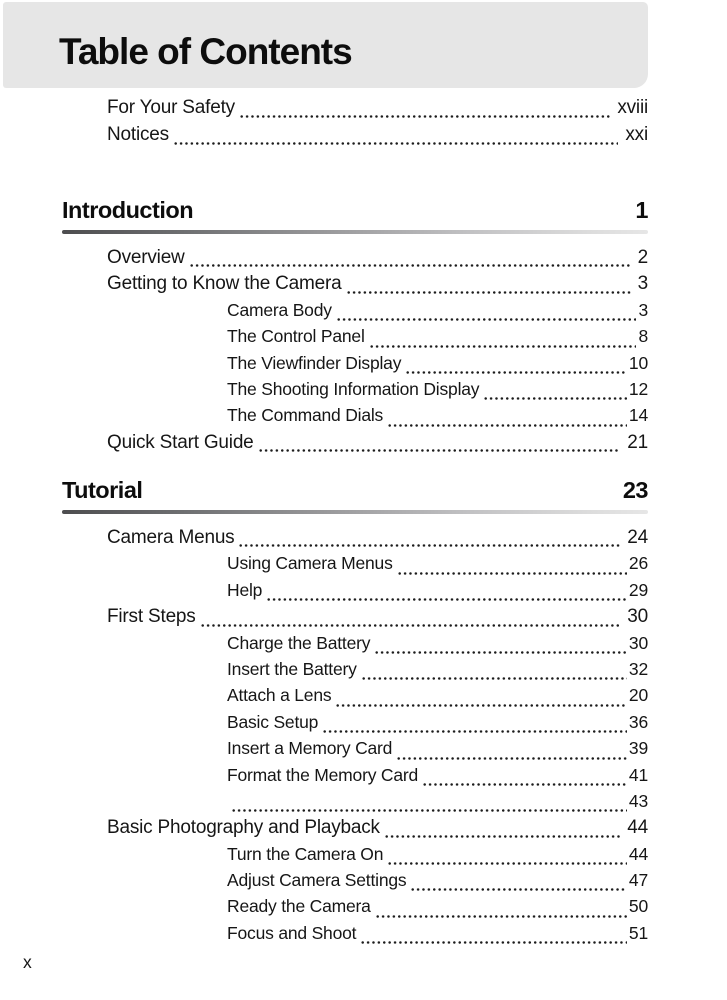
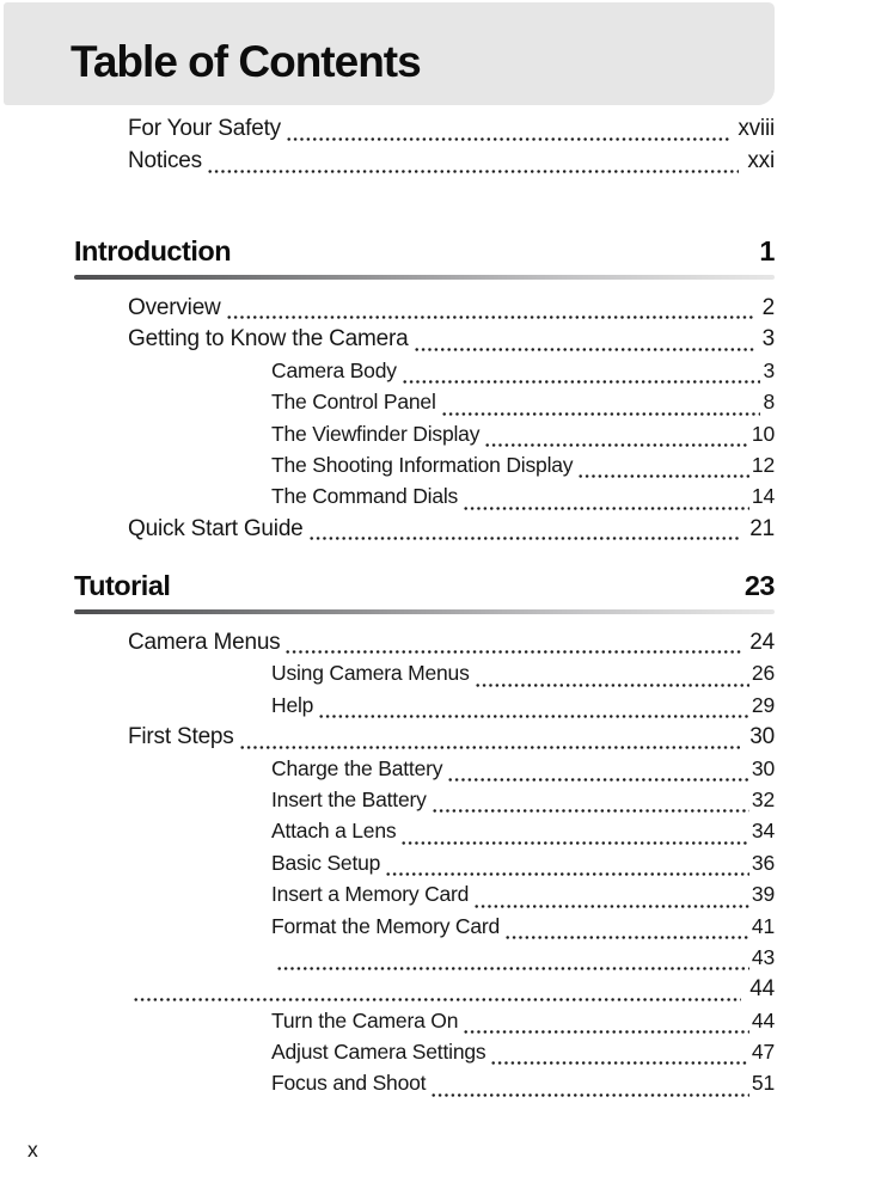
  Table of Contents
  For Your Safety
  xviii
  Notices
  xxi
  Introduction
  1
  Overview
  2
  Getting to Know the Camera
  3
  Camera Body
  3
  The Control Panel
  8
  The Viewfinder Display
  10
  The Shooting Information Display
  12
  The Command Dials
  14
  Quick Start Guide
  21
  Tutorial
  23
  Camera Menus
  24
  Using Camera Menus
  26
  Help
  29
  First Steps
  30
  Charge the Battery
  30
  Insert the Battery
  32
  Attach a Lens
- 20
+ 34
  Basic Setup
  36
  Insert a Memory Card
  39
  Format the Memory Card
  41
  43
- Basic Photography and Playback
  44
  Turn the Camera On
  44
  Adjust Camera Settings
  47
- Ready the Camera
- 50
  Focus and Shoot
  51
  x
